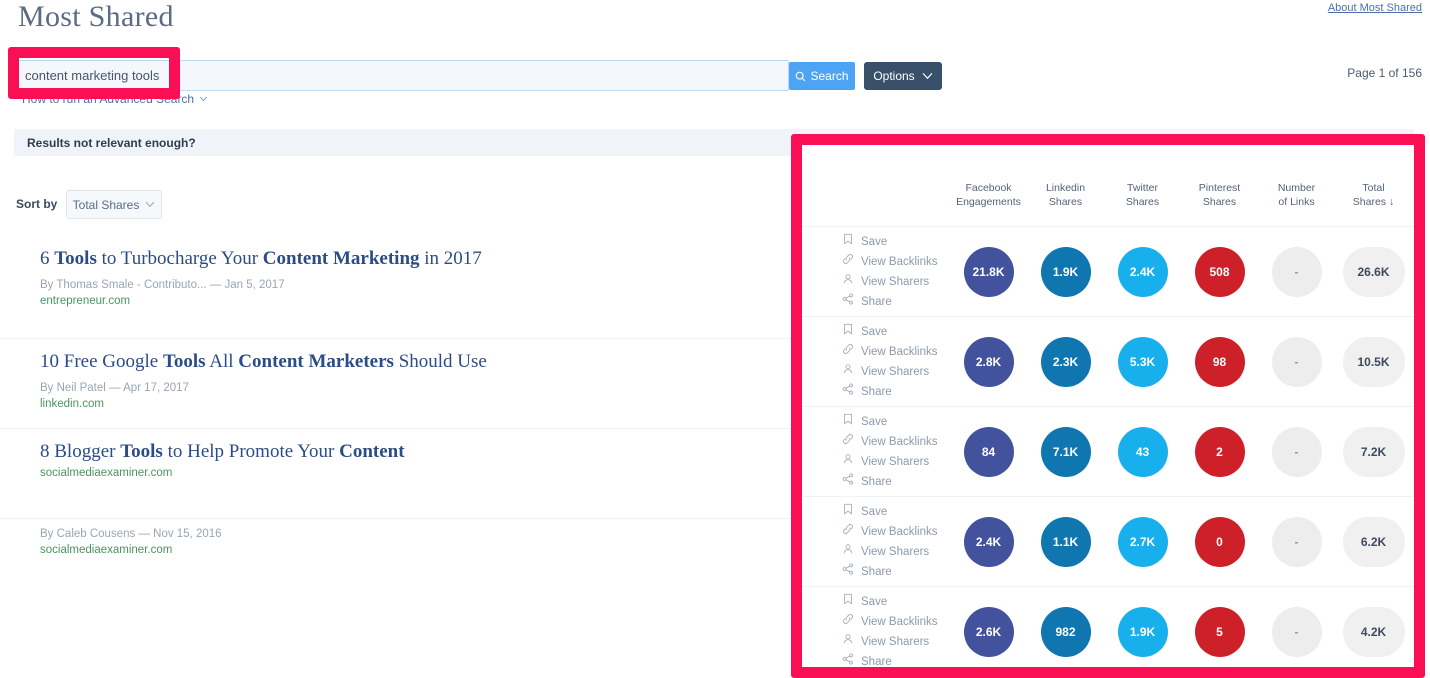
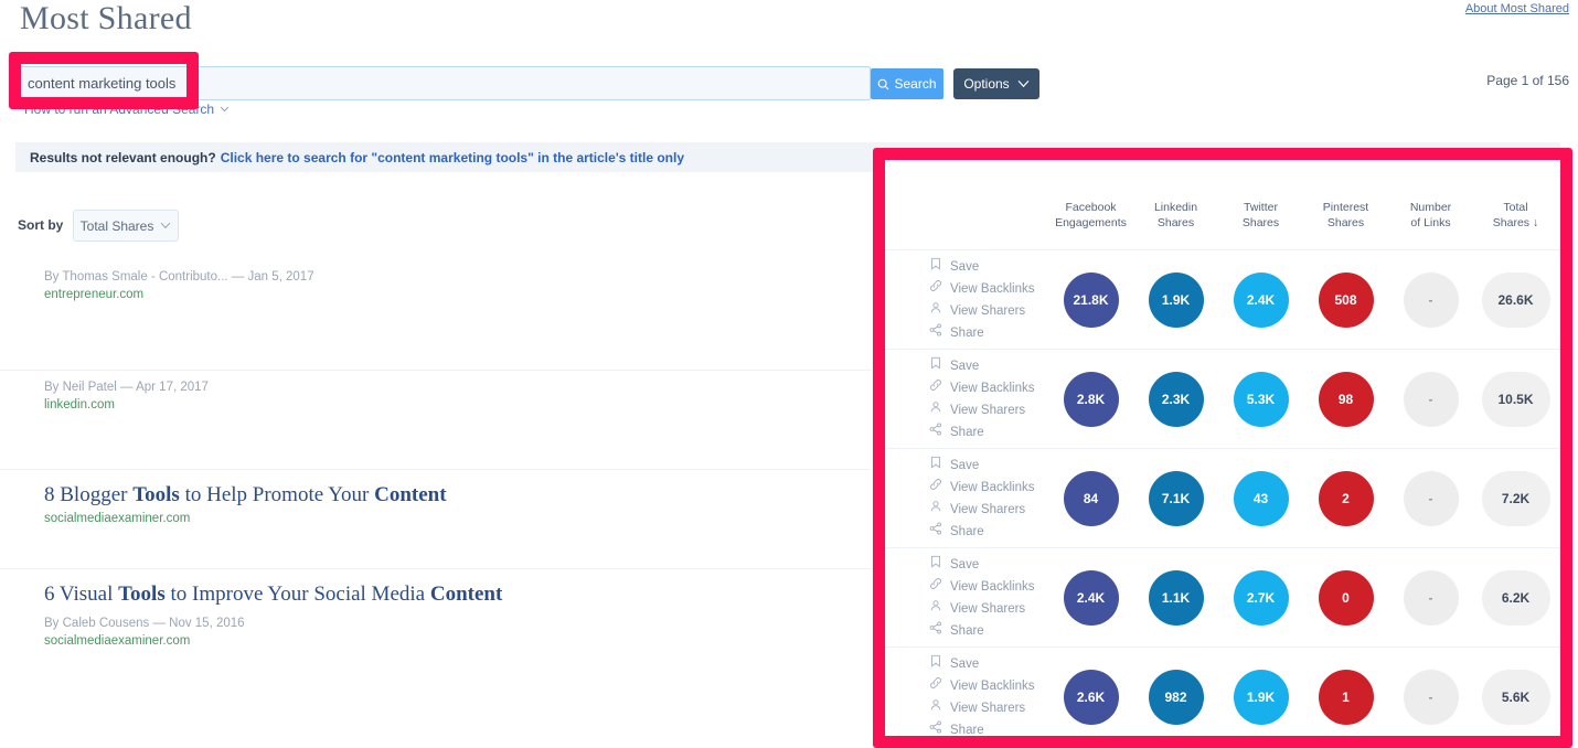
  Most Shared
  About Most Shared
  Page 1 of 156
  content marketing tools
  Search
  Options
  How to run an Advanced Search
  Results not relevant enough?
+ Click here to search for "content marketing tools" in the article's title only
  Sort by
  Total Shares
- 6 Tools to Turbocharge Your Content Marketing in 2017
  By Thomas Smale - Contributo... — Jan 5, 2017
  entrepreneur.com
- 10 Free Google Tools All Content Marketers Should Use
  By Neil Patel — Apr 17, 2017
  linkedin.com
  8 Blogger Tools to Help Promote Your Content
  socialmediaexaminer.com
+ 6 Visual Tools to Improve Your Social Media Content
  By Caleb Cousens — Nov 15, 2016
  socialmediaexaminer.com
  Facebook
  Engagements
  Linkedin
  Shares
  Twitter
  Shares
  Pinterest
  Shares
  Number
  of Links
  Total
  Shares ↓
  Save
  View Backlinks
  View Sharers
  Share
  21.8K
  1.9K
  2.4K
  508
  -
  26.6K
  Save
  View Backlinks
  View Sharers
  Share
  2.8K
  2.3K
  5.3K
  98
  -
  10.5K
  Save
  View Backlinks
  View Sharers
  Share
  84
  7.1K
  43
  2
  -
  7.2K
  Save
  View Backlinks
  View Sharers
  Share
  2.4K
  1.1K
  2.7K
  0
  -
  6.2K
  Save
  View Backlinks
  View Sharers
  Share
  2.6K
  982
  1.9K
- 5
+ 1
  -
- 4.2K
+ 5.6K
